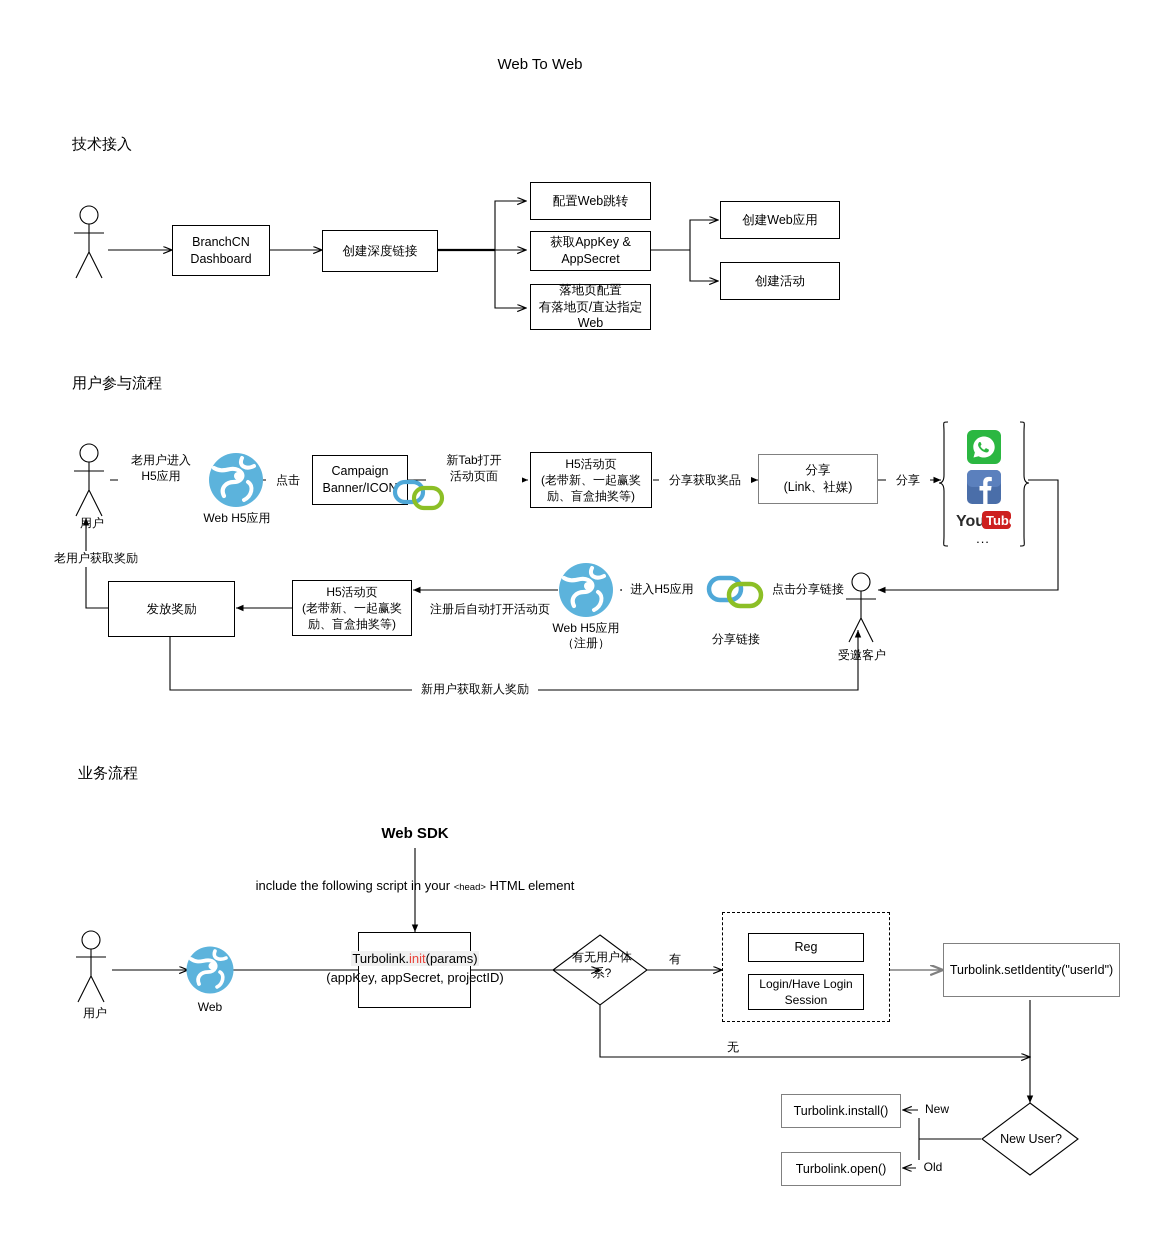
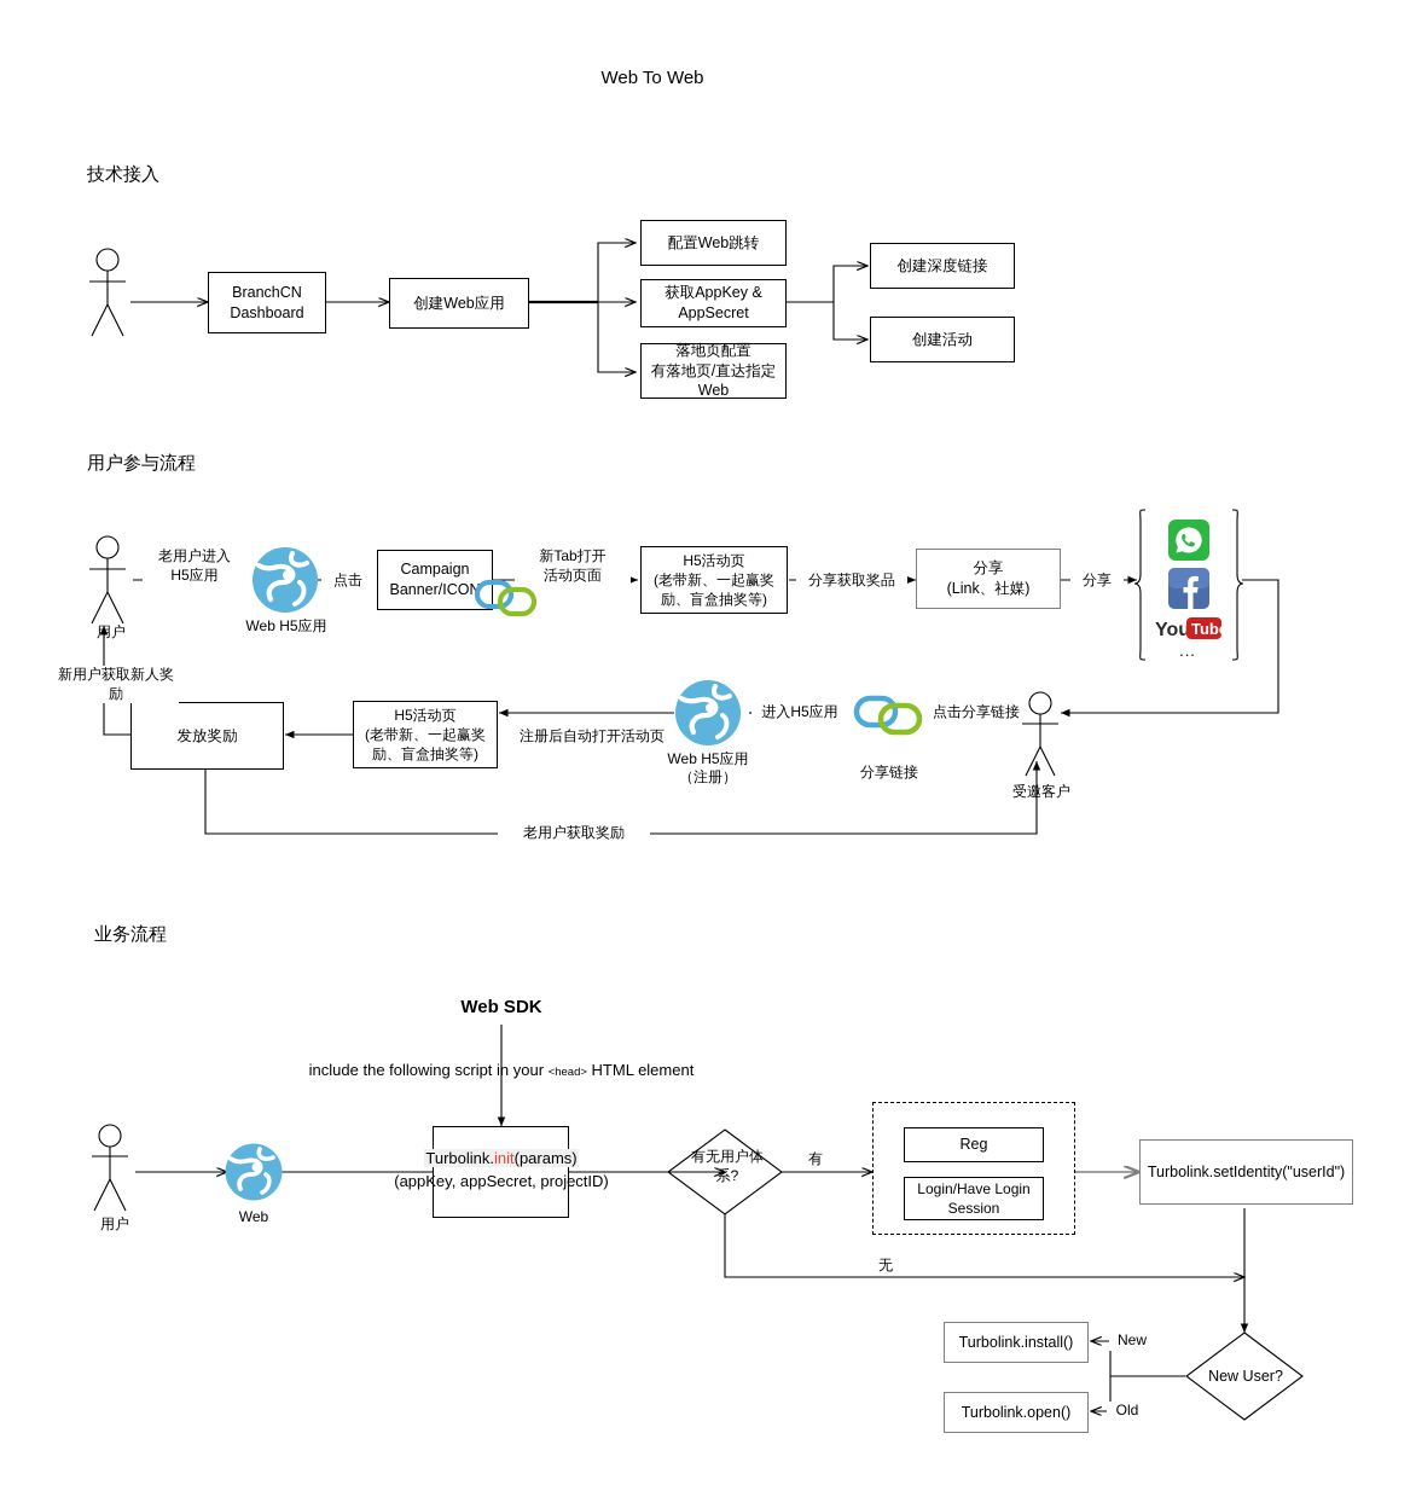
  Web To Web
  技术接入
  用户参与流程
  业务流程
  BranchCN
  Dashboard
- 创建深度链接
+ 创建Web应用
  配置Web跳转
  获取AppKey &
  AppSecret
  落地页配置
  有落地页/直达指定
  Web
- 创建Web应用
+ 创建深度链接
  创建活动
  用户
  受邀客户
  Web H5应用
  Web H5应用
  （注册）
  分享链接
  Campaign
  Banner/ICON
  H5活动页
  (老带新、一起赢奖
  励、盲盒抽奖等)
  分享
  (Link、社媒)
  发放奖励
  H5活动页
  (老带新、一起赢奖
  励、盲盒抽奖等)
  You
  Tube
  ...
  老用户进入
  H5应用
  点击
  新Tab打开
  活动页面
  分享获取奖品
  分享
- 老用户获取奖励
+ 新用户获取新人奖励
  注册后自动打开活动页
  进入H5应用
  点击分享链接
- 新用户获取新人奖励
+ 老用户获取奖励
  用户
  Web
  Web SDK
  include the following script in your <head> HTML element
  Turbolink.init(params)
  (appKey, appSecret, projectID)
  有无用户体
  系?
  有
  无
  Reg
  Login/Have Login
  Session
  Turbolink.setIdentity("userId")
  New User?
  New
  Old
  Turbolink.install()
  Turbolink.open()
